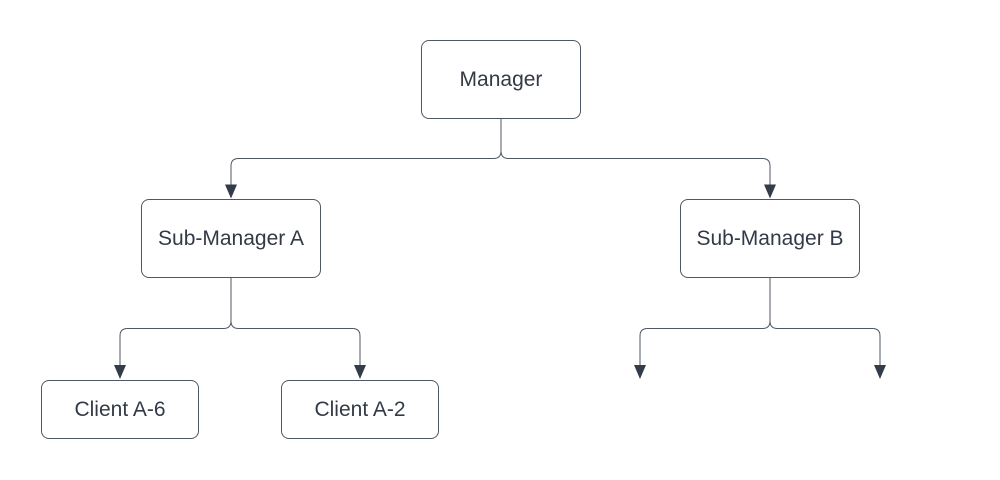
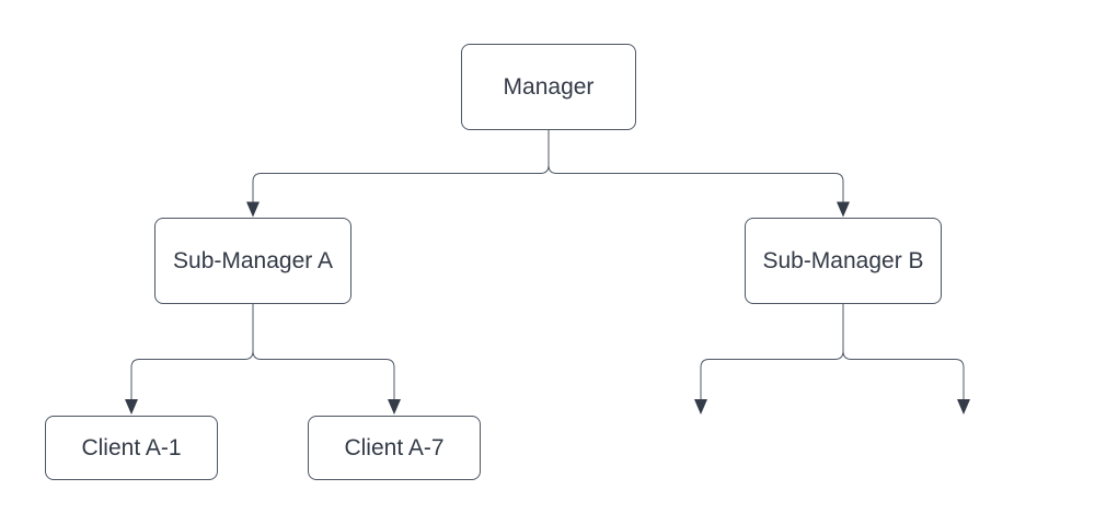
  Manager
  Sub-Manager A
  Sub-Manager B
- Client A-6
+ Client A-1
- Client A-2
+ Client A-7
